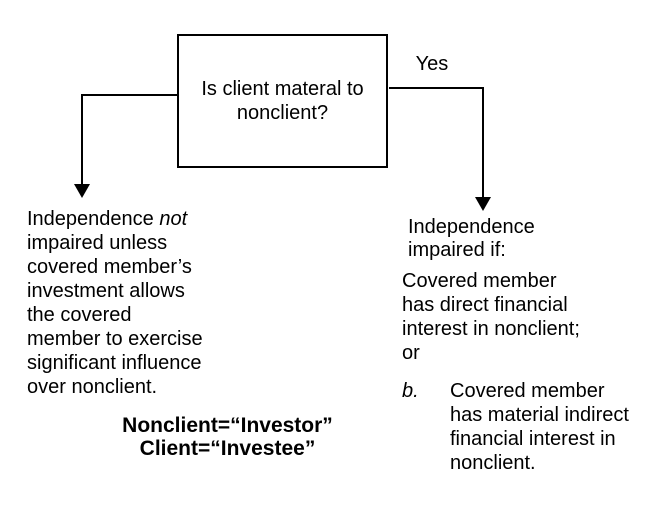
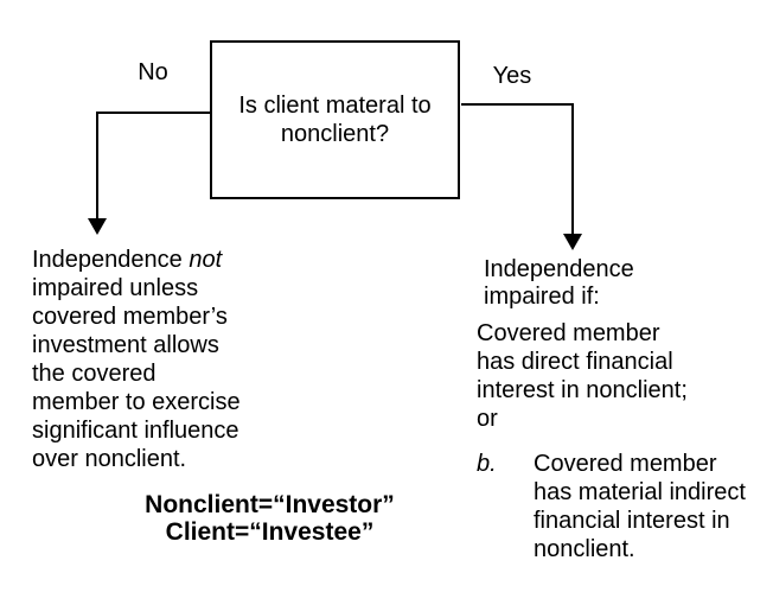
  Is client materal to
  nonclient?
+ No
  Yes
  Independence not
  impaired unless
  covered member’s
  investment allows
  the covered
  member to exercise
  significant influence
  over nonclient.
  Independence
  impaired if:
  Covered member
  has direct financial
  interest in nonclient;
  or
  b.
  Covered member
  has material indirect
  financial interest in
  nonclient.
  Nonclient=“Investor”
  Client=“Investee”
